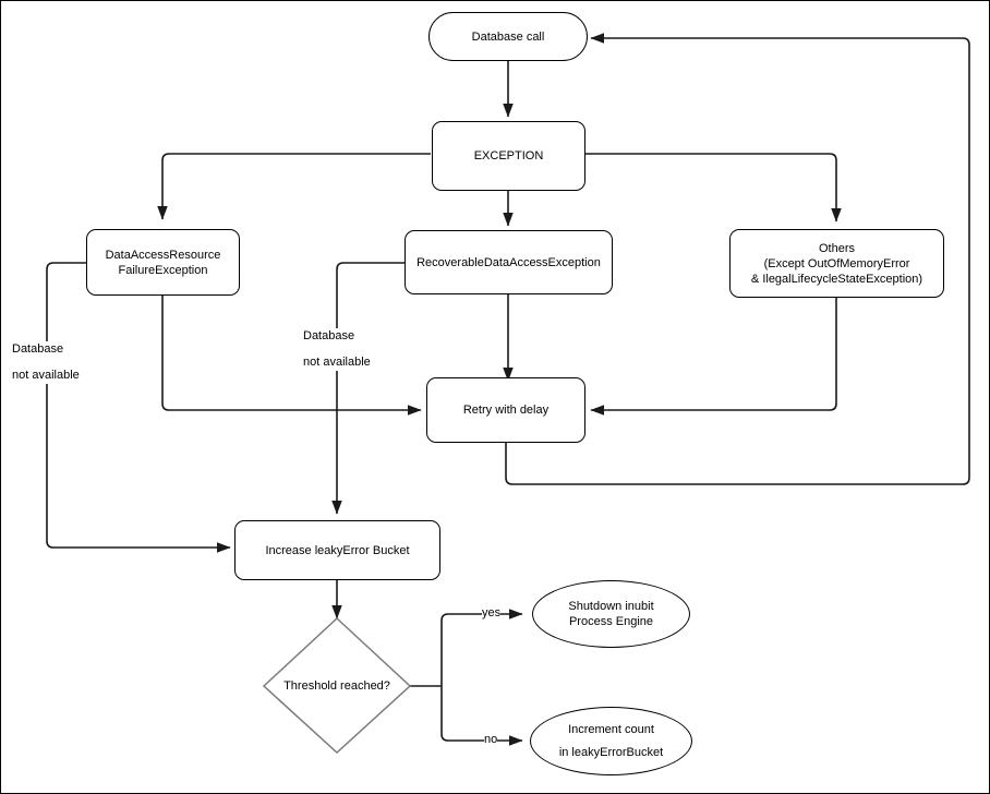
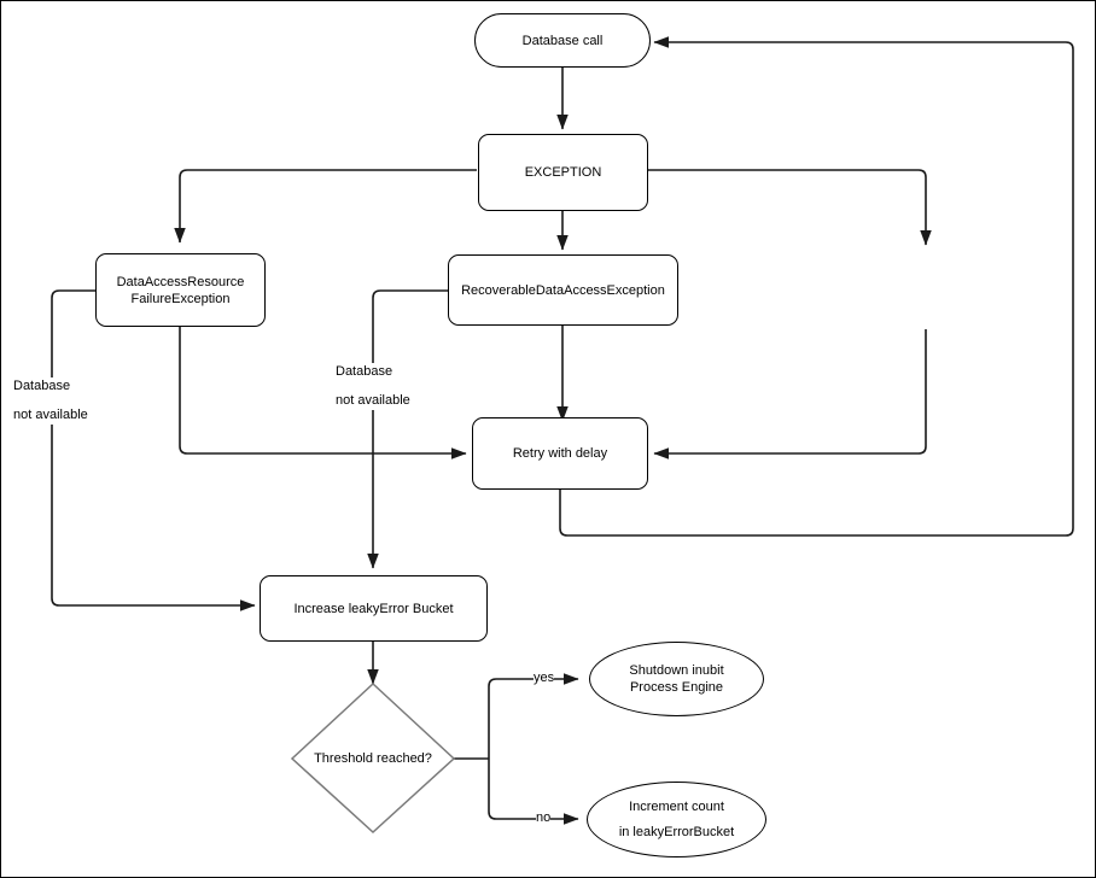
  Database call
  EXCEPTION
  DataAccessResource
  FailureException
  RecoverableDataAccessException
- Others
- (Except OutOfMemoryError
- & IlegalLifecycleStateException)
  Retry with delay
  Increase leakyError Bucket
  Threshold reached?
  Shutdown inubit
  Process Engine
  Increment count
  in leakyErrorBucket
  Database
  not available
  Database
  not available
  yes
  no
